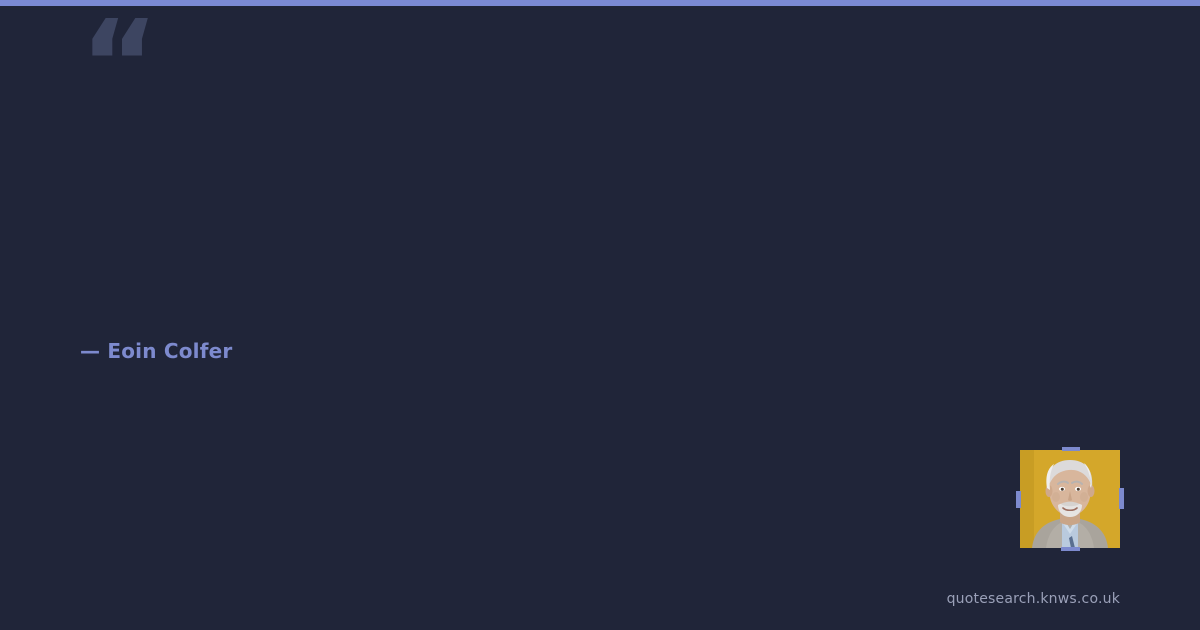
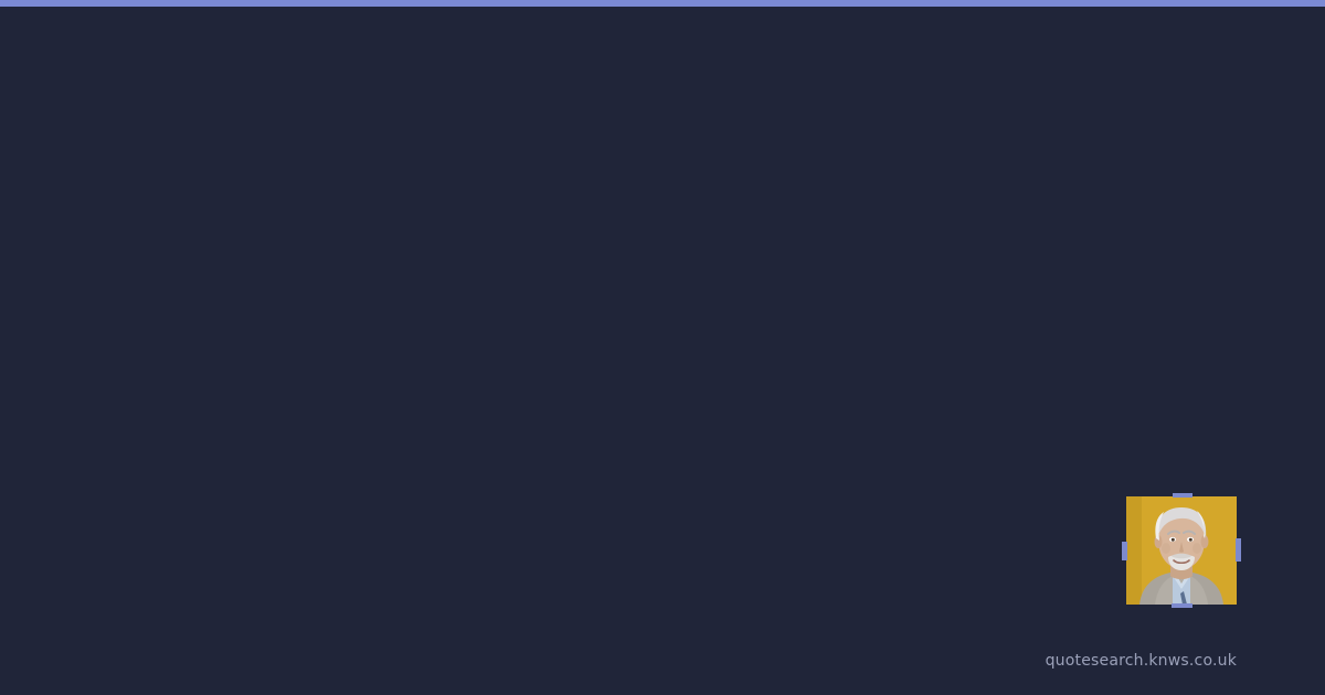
- “
- — Eoin Colfer
  quotesearch.knws.co.uk
